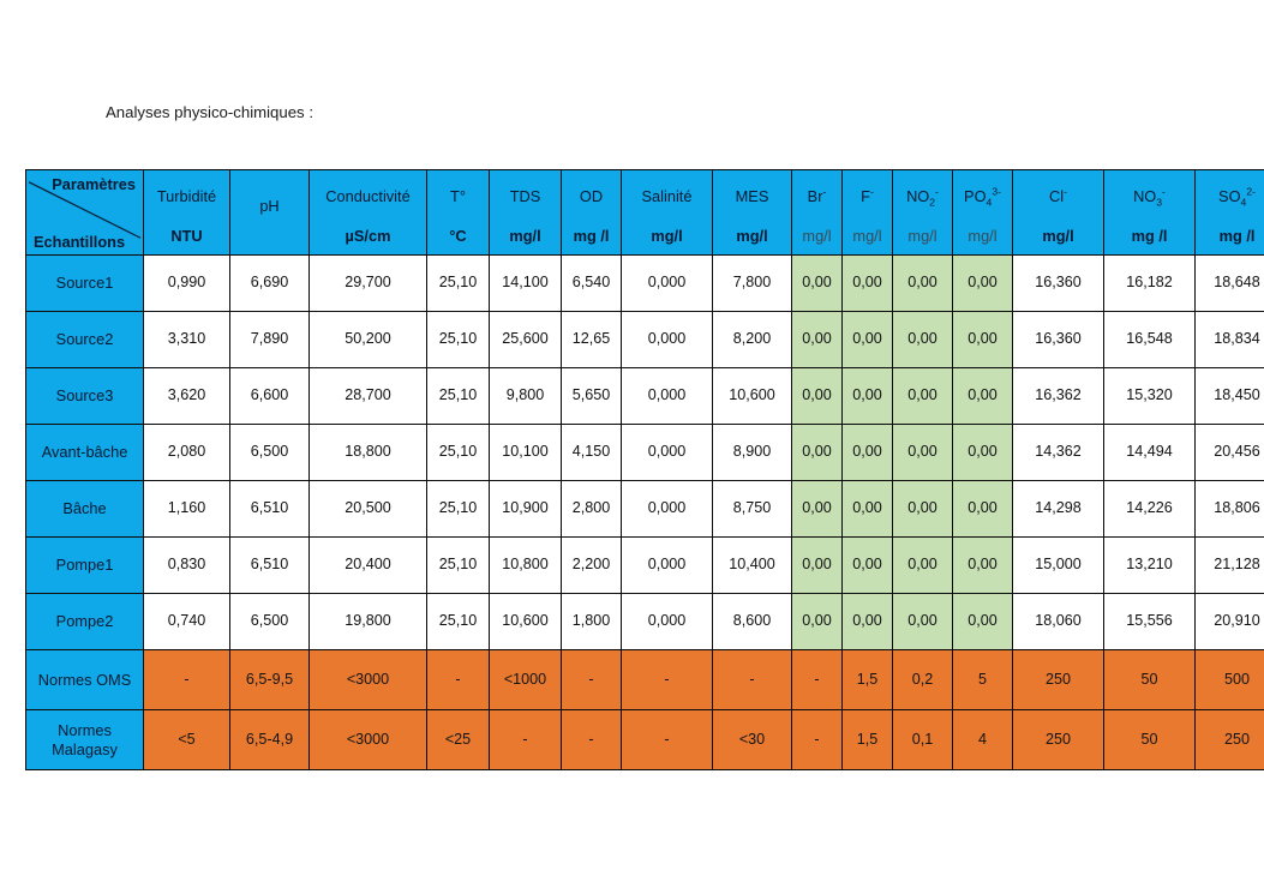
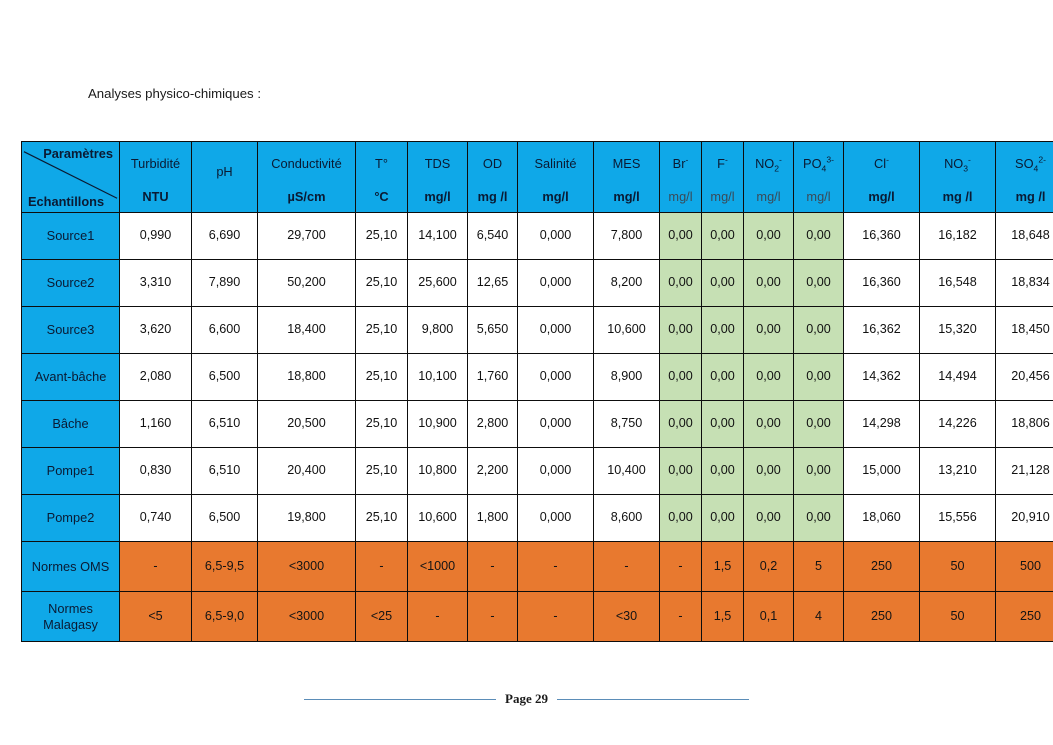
  Analyses physico-chimiques :
  Paramètres Echantillons	TurbiditéNTU	pH	ConductivitéµS/cm	T°°C	TDSmg/l	ODmg /l	Salinitémg/l	MESmg/l	Br-mg/l	F-mg/l	NO2-mg/l	PO43-mg/l	Cl-mg/l	NO3-mg /l	SO42-mg /l
  Source1	0,990	6,690	29,700	25,10	14,100	6,540	0,000	7,800	0,00	0,00	0,00	0,00	16,360	16,182	18,648
  Source2	3,310	7,890	50,200	25,10	25,600	12,65	0,000	8,200	0,00	0,00	0,00	0,00	16,360	16,548	18,834
- Source3	3,620	6,600	28,700	25,10	9,800	5,650	0,000	10,600	0,00	0,00	0,00	0,00	16,362	15,320	18,450
+ Source3	3,620	6,600	18,400	25,10	9,800	5,650	0,000	10,600	0,00	0,00	0,00	0,00	16,362	15,320	18,450
- Avant-bâche	2,080	6,500	18,800	25,10	10,100	4,150	0,000	8,900	0,00	0,00	0,00	0,00	14,362	14,494	20,456
+ Avant-bâche	2,080	6,500	18,800	25,10	10,100	1,760	0,000	8,900	0,00	0,00	0,00	0,00	14,362	14,494	20,456
  Bâche	1,160	6,510	20,500	25,10	10,900	2,800	0,000	8,750	0,00	0,00	0,00	0,00	14,298	14,226	18,806
  Pompe1	0,830	6,510	20,400	25,10	10,800	2,200	0,000	10,400	0,00	0,00	0,00	0,00	15,000	13,210	21,128
  Pompe2	0,740	6,500	19,800	25,10	10,600	1,800	0,000	8,600	0,00	0,00	0,00	0,00	18,060	15,556	20,910
  Normes OMS	-	6,5-9,5	<3000	-	<1000	-	-	-	-	1,5	0,2	5	250	50	500
- Normes Malagasy	<5	6,5-4,9	<3000	<25	-	-	-	<30	-	1,5	0,1	4	250	50	250
+ Normes Malagasy	<5	6,5-9,0	<3000	<25	-	-	-	<30	-	1,5	0,1	4	250	50	250
+ Page 29
